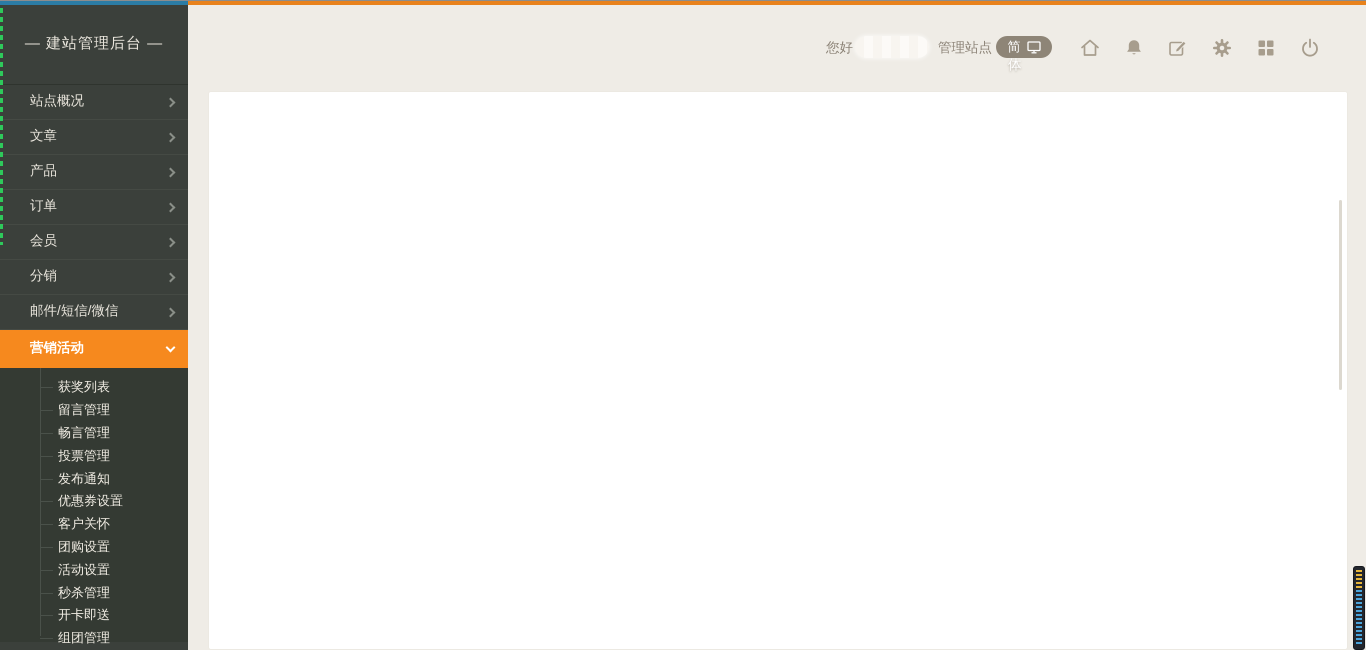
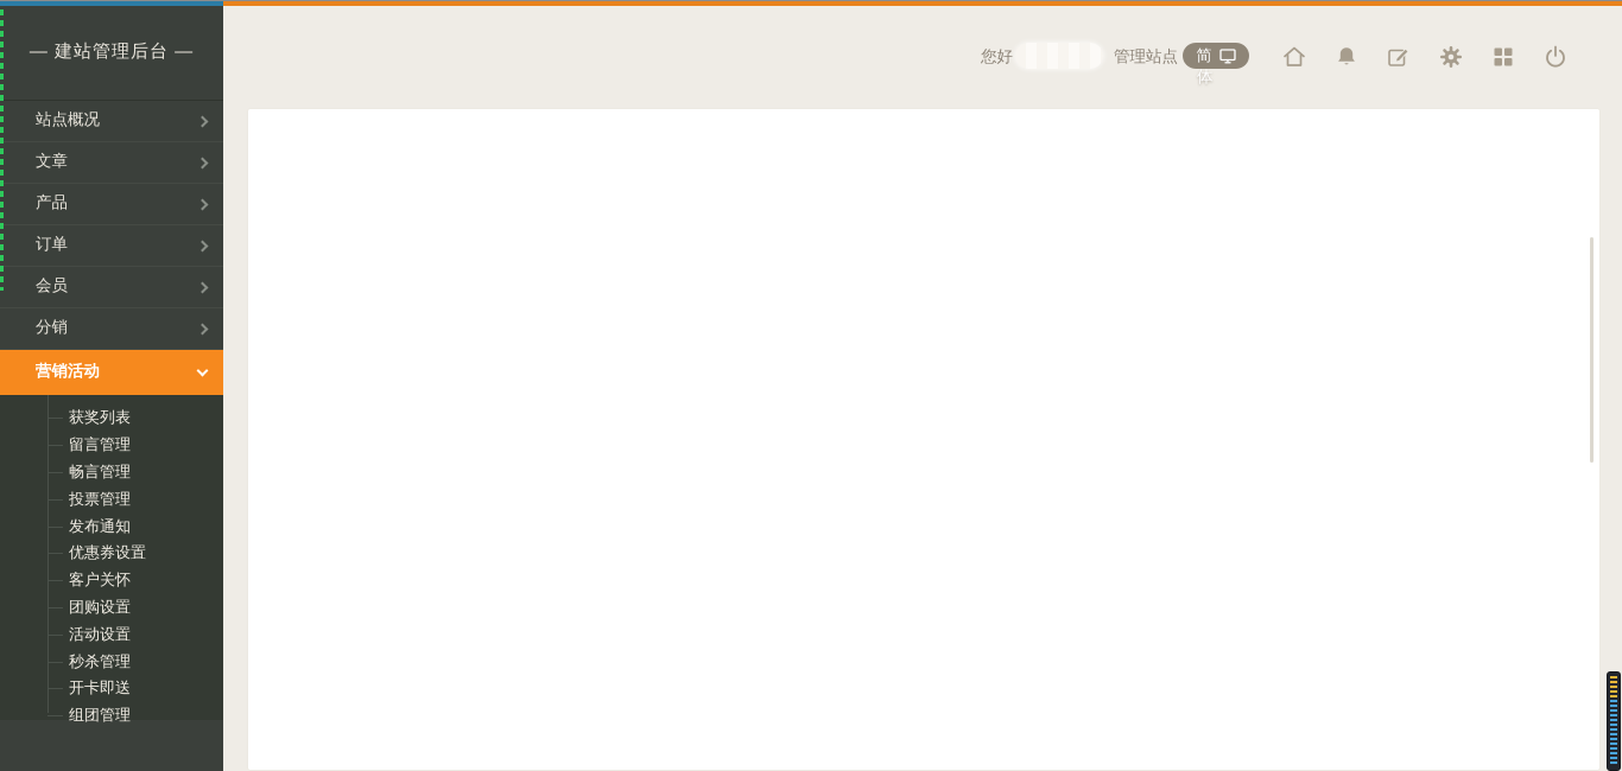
  — 建站管理后台 —
  站点概况
  文章
  产品
  订单
  会员
  分销
- 邮件/短信/微信
  营销活动
  获奖列表
  留言管理
  畅言管理
  投票管理
  发布通知
  优惠券设置
  客户关怀
  团购设置
  活动设置
  秒杀管理
  开卡即送
  组团管理
  您好
  管理站点
  简
  体
